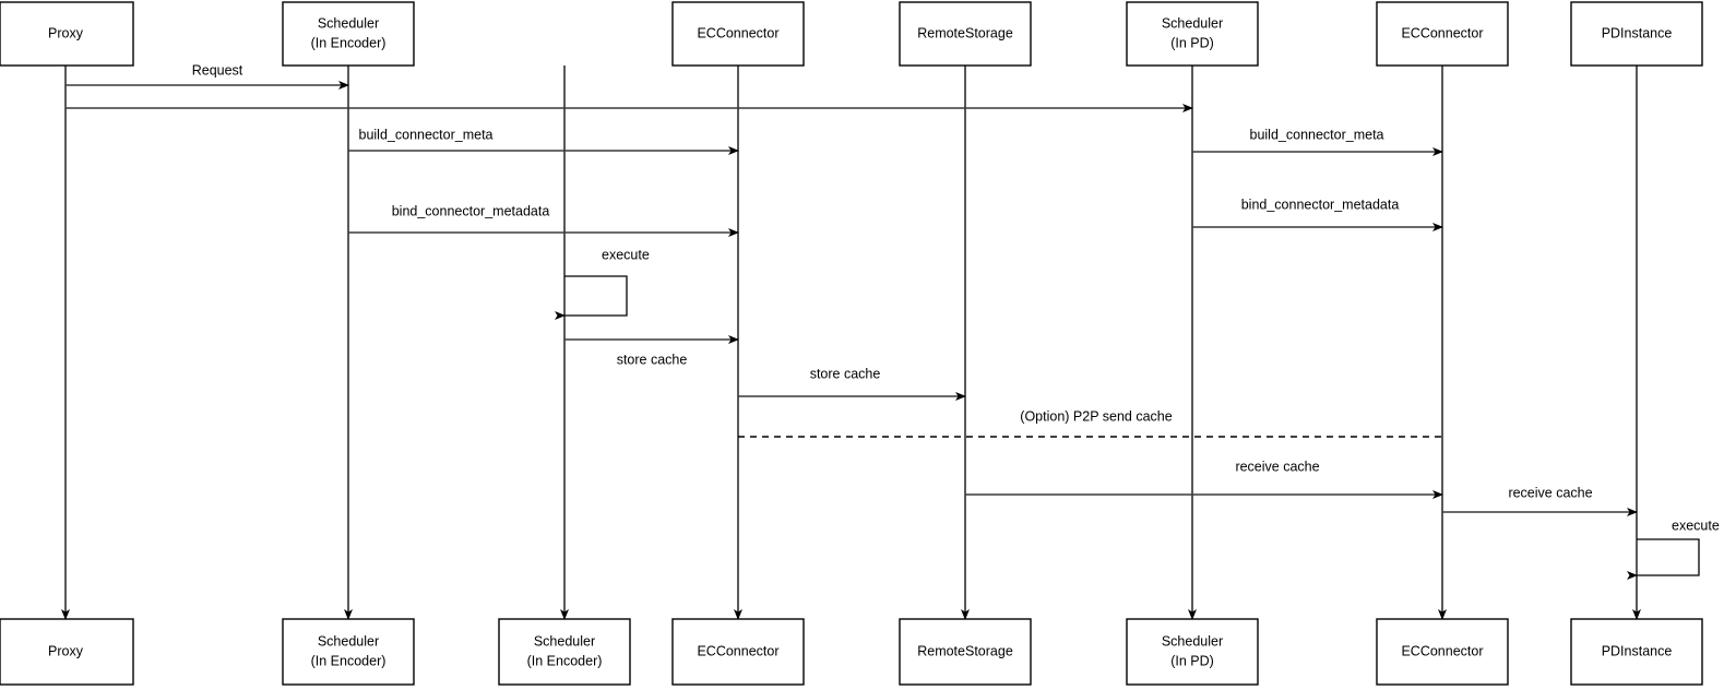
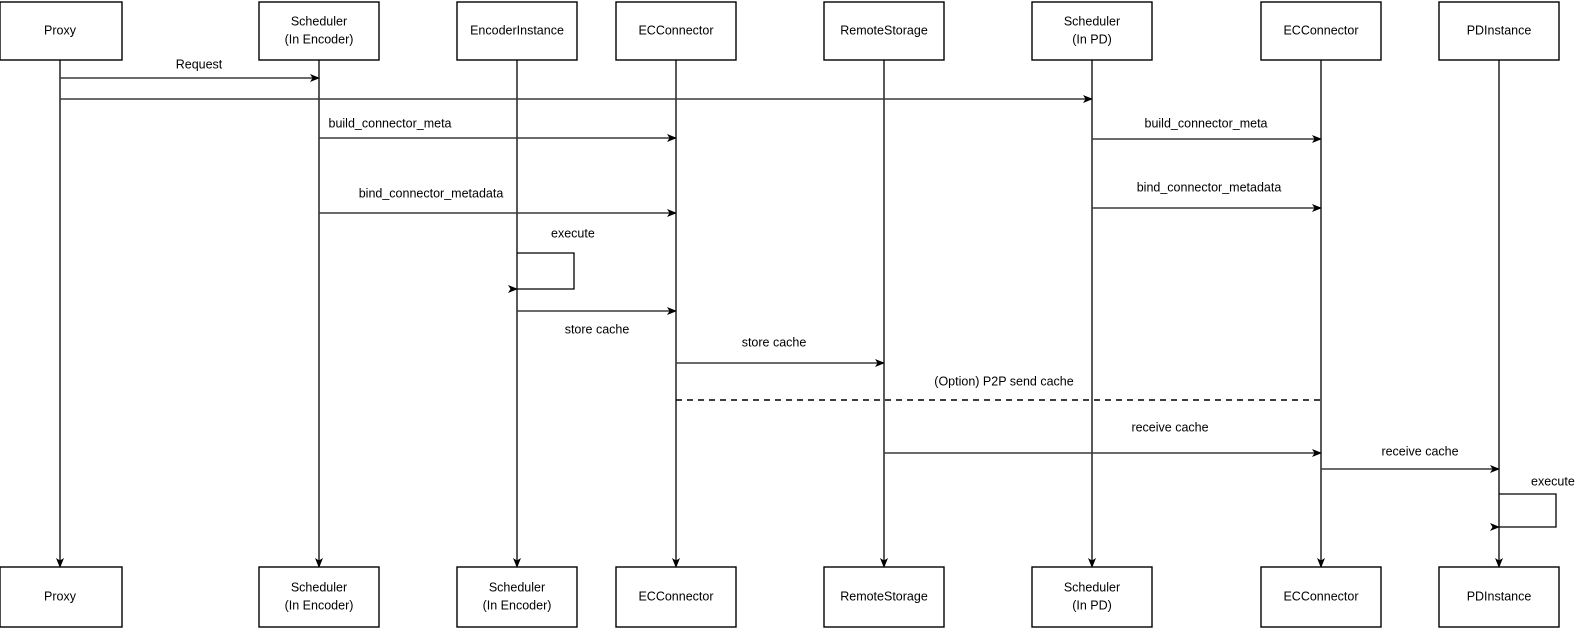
  Request
  build_connector_meta
  build_connector_meta
  bind_connector_metadata
  bind_connector_metadata
  store cache
  store cache
  (Option) P2P send cache
  receive cache
  receive cache
  execute
  execute
  Proxy
  Scheduler
  (In Encoder)
+ EncoderInstance
  ECConnector
  RemoteStorage
  Scheduler
  (In PD)
  ECConnector
  PDInstance
  Proxy
  Scheduler
  (In Encoder)
  Scheduler
  (In Encoder)
  ECConnector
  RemoteStorage
  Scheduler
  (In PD)
  ECConnector
  PDInstance
